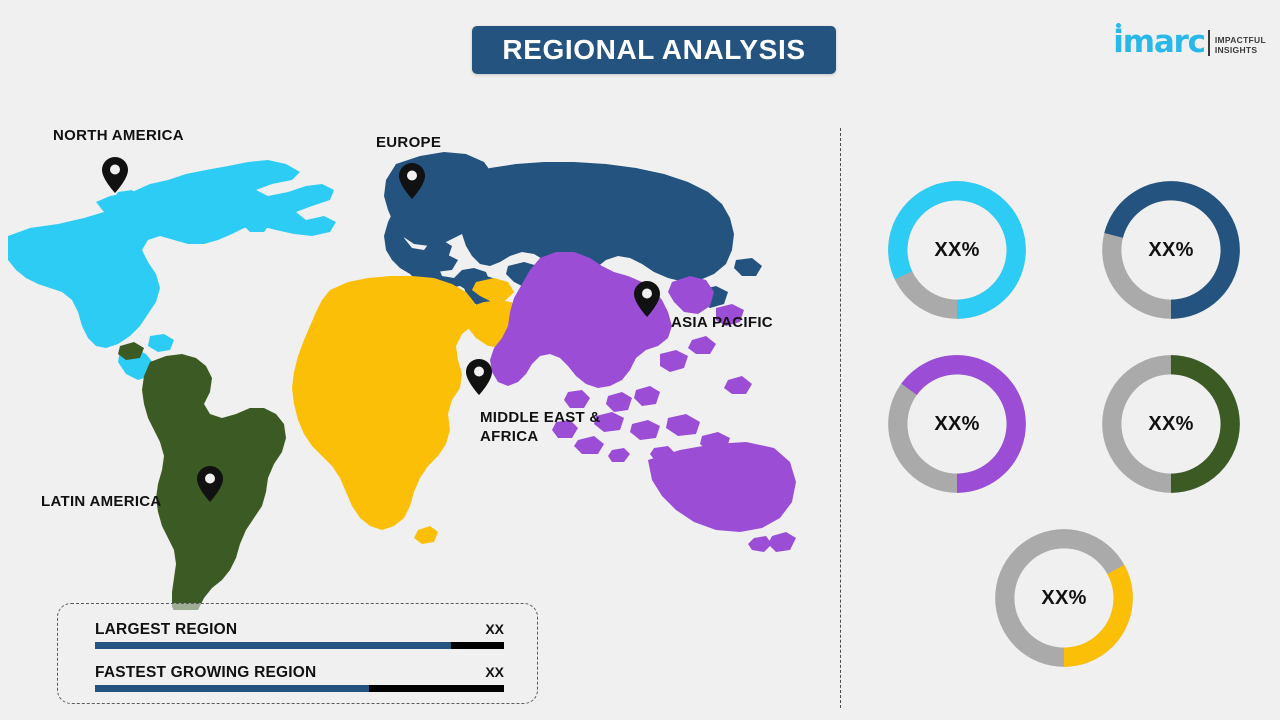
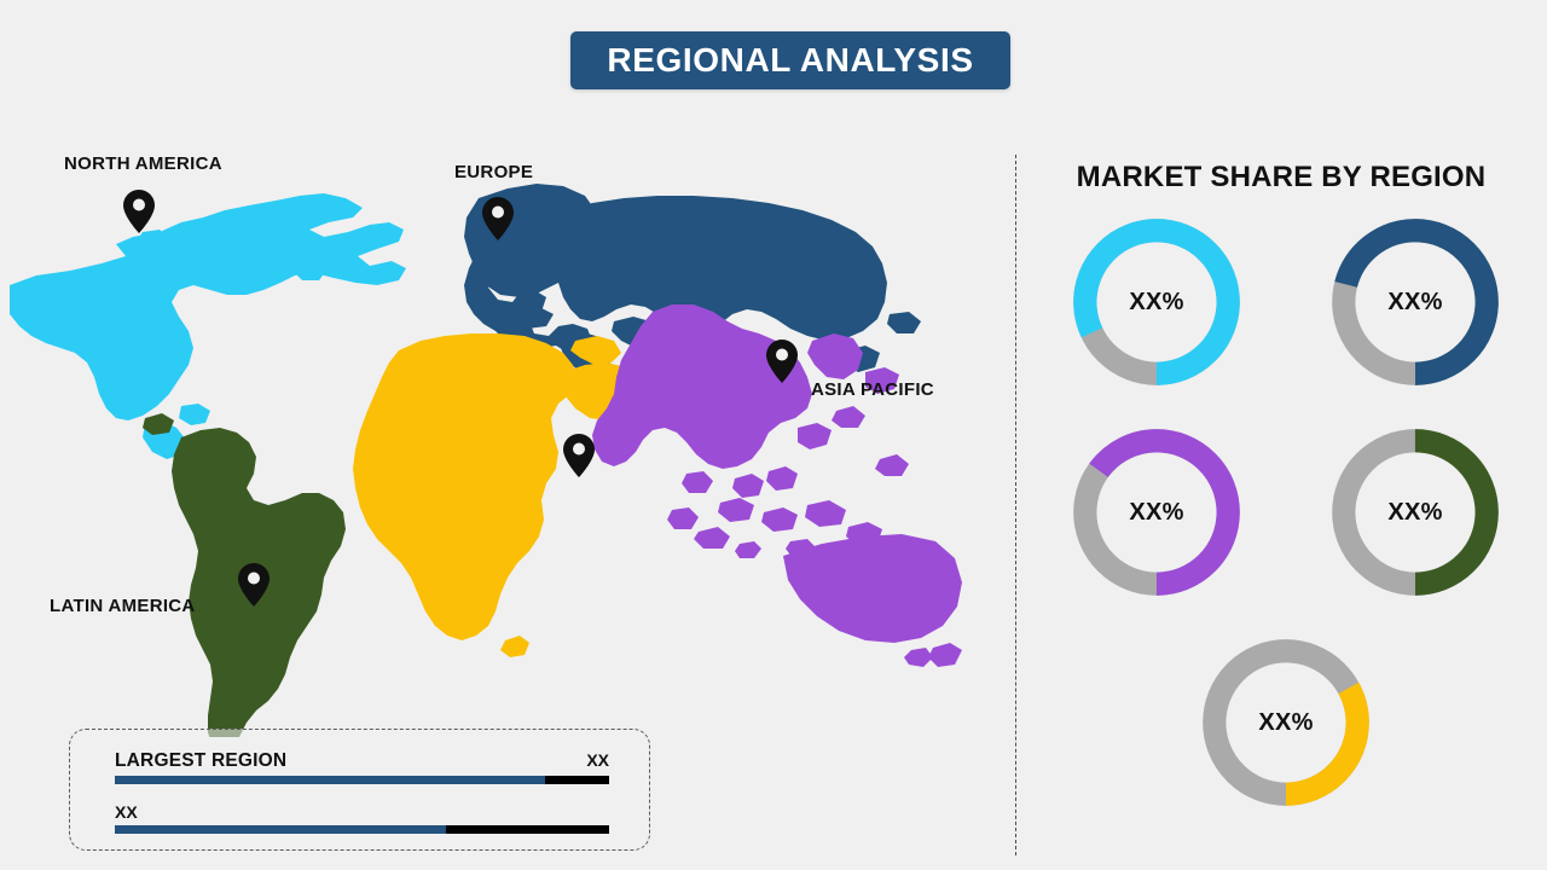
  REGIONAL ANALYSIS
- imarc
- IMPACTFUL
- INSIGHTS
  NORTH AMERICA
  EUROPE
  ASIA PACIFIC
- MIDDLE EAST &
- AFRICA
  LATIN AMERICA
  LARGEST REGION
  XX
- FASTEST GROWING REGION
  XX
+ MARKET SHARE BY REGION
  XX%
  XX%
  XX%
  XX%
  XX%
